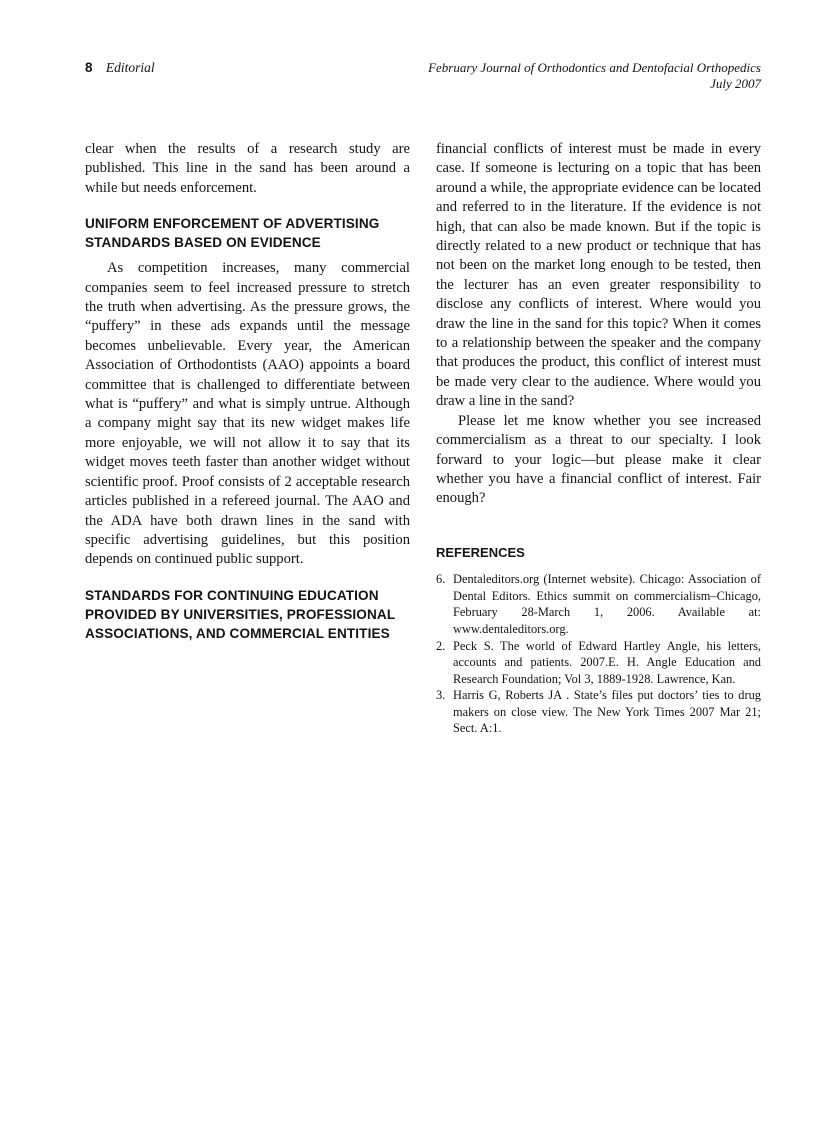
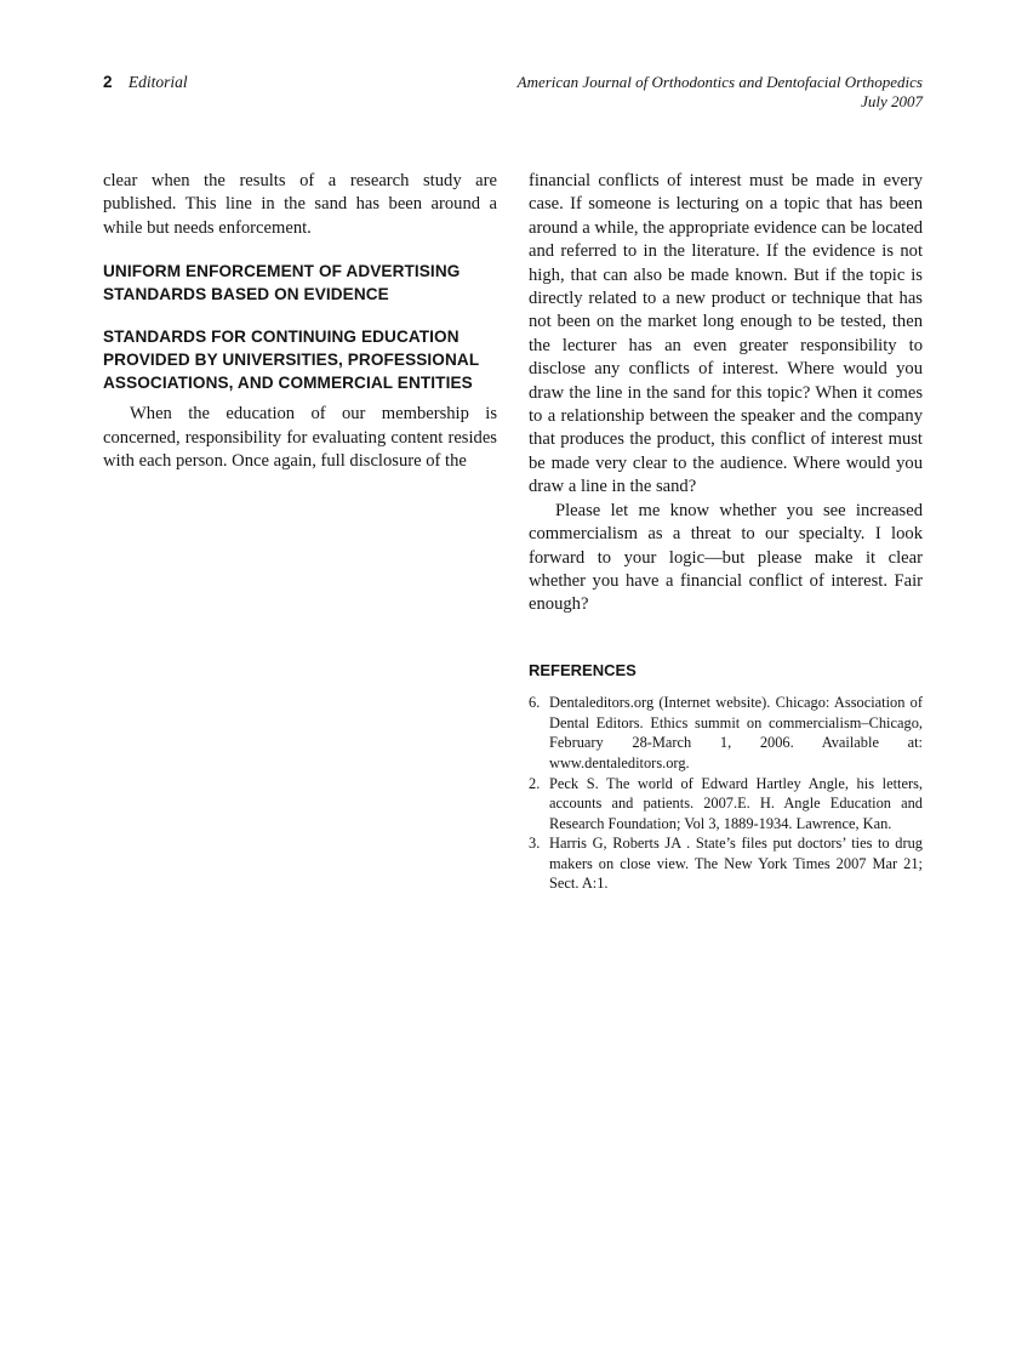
- 8 Editorial
+ 2 Editorial
- February Journal of Orthodontics and Dentofacial Orthopedics
+ American Journal of Orthodontics and Dentofacial Orthopedics
  July 2007
  clear when the results of a research study are published. This line in the sand has been around a while but needs enforcement.
  UNIFORM ENFORCEMENT OF ADVERTISING STANDARDS BASED ON EVIDENCE
- As competition increases, many commercial companies seem to feel increased pressure to stretch the truth when advertising. As the pressure grows, the “puffery” in these ads expands until the message becomes unbelievable. Every year, the American Association of Orthodontists (AAO) appoints a board committee that is challenged to differentiate between what is “puffery” and what is simply untrue. Although a company might say that its new widget makes life more enjoyable, we will not allow it to say that its widget moves teeth faster than another widget without scientific proof. Proof consists of 2 acceptable research articles published in a refereed journal. The AAO and the ADA have both drawn lines in the sand with specific advertising guidelines, but this position depends on continued public support.
  STANDARDS FOR CONTINUING EDUCATION PROVIDED BY UNIVERSITIES, PROFESSIONAL ASSOCIATIONS, AND COMMERCIAL ENTITIES
+ When the education of our membership is concerned, responsibility for evaluating content resides with each person. Once again, full disclosure of the
  financial conflicts of interest must be made in every case. If someone is lecturing on a topic that has been around a while, the appropriate evidence can be located and referred to in the literature. If the evidence is not high, that can also be made known. But if the topic is directly related to a new product or technique that has not been on the market long enough to be tested, then the lecturer has an even greater responsibility to disclose any conflicts of interest. Where would you draw the line in the sand for this topic? When it comes to a relationship between the speaker and the company that produces the product, this conflict of interest must be made very clear to the audience. Where would you draw a line in the sand?
  Please let me know whether you see increased commercialism as a threat to our specialty. I look forward to your logic—but please make it clear whether you have a financial conflict of interest. Fair enough?
  REFERENCES
  6.
  Dentaleditors.org (Internet website). Chicago: Association of Dental Editors. Ethics summit on commercialism–Chicago, February 28-March 1, 2006. Available at: www.dentaleditors.org.
  2.
- Peck S. The world of Edward Hartley Angle, his letters, accounts and patients. 2007.E. H. Angle Education and Research Foundation; Vol 3, 1889-1928. Lawrence, Kan.
+ Peck S. The world of Edward Hartley Angle, his letters, accounts and patients. 2007.E. H. Angle Education and Research Foundation; Vol 3, 1889-1934. Lawrence, Kan.
  3.
  Harris G, Roberts JA . State’s files put doctors’ ties to drug makers on close view. The New York Times 2007 Mar 21; Sect. A:1.
